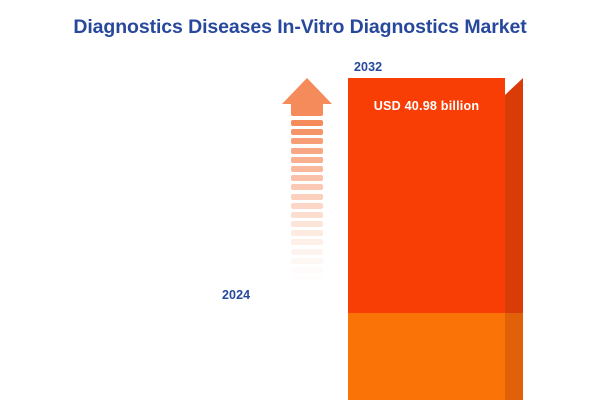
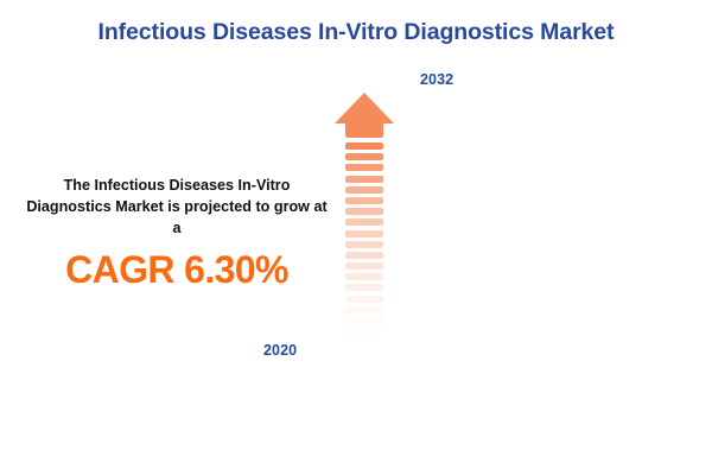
- Diagnostics Diseases In-Vitro Diagnostics Market
+ Infectious Diseases In-Vitro Diagnostics Market
+ The Infectious Diseases In-Vitro Diagnostics Market is projected to grow at a
+ CAGR 6.30%
  2032
- USD 40.98 billion
- 2024
+ 2020
